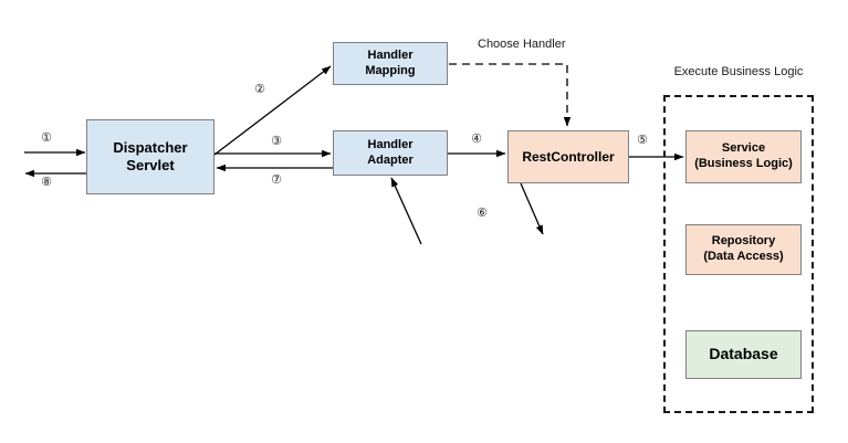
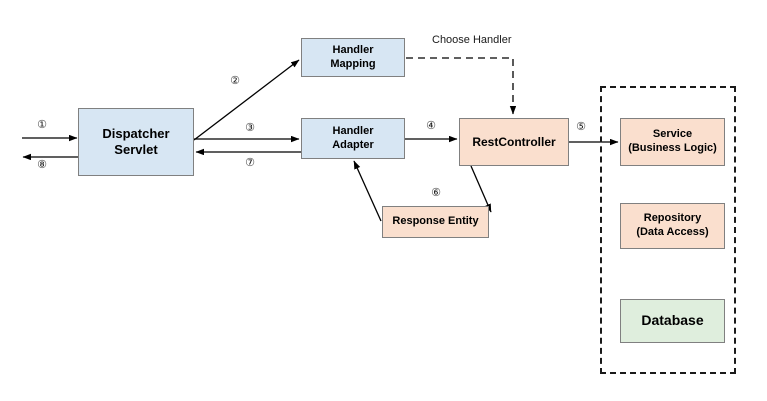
- Execute Business Logic
  Dispatcher
  Servlet
  Handler
  Mapping
  Handler
  Adapter
  RestController
+ Response Entity
  Service
  (Business Logic)
  Repository
  (Data Access)
  Database
  ①
  ⑧
  ②
  ③
  ⑦
  ④
  ⑤
  ⑥
  Choose Handler
